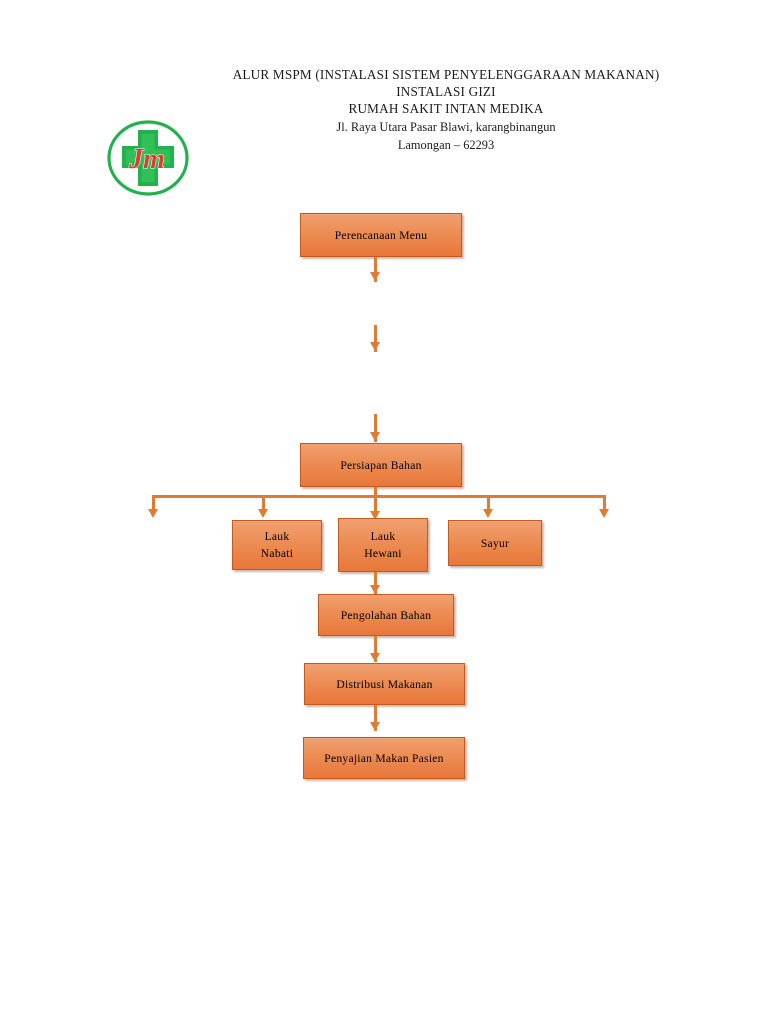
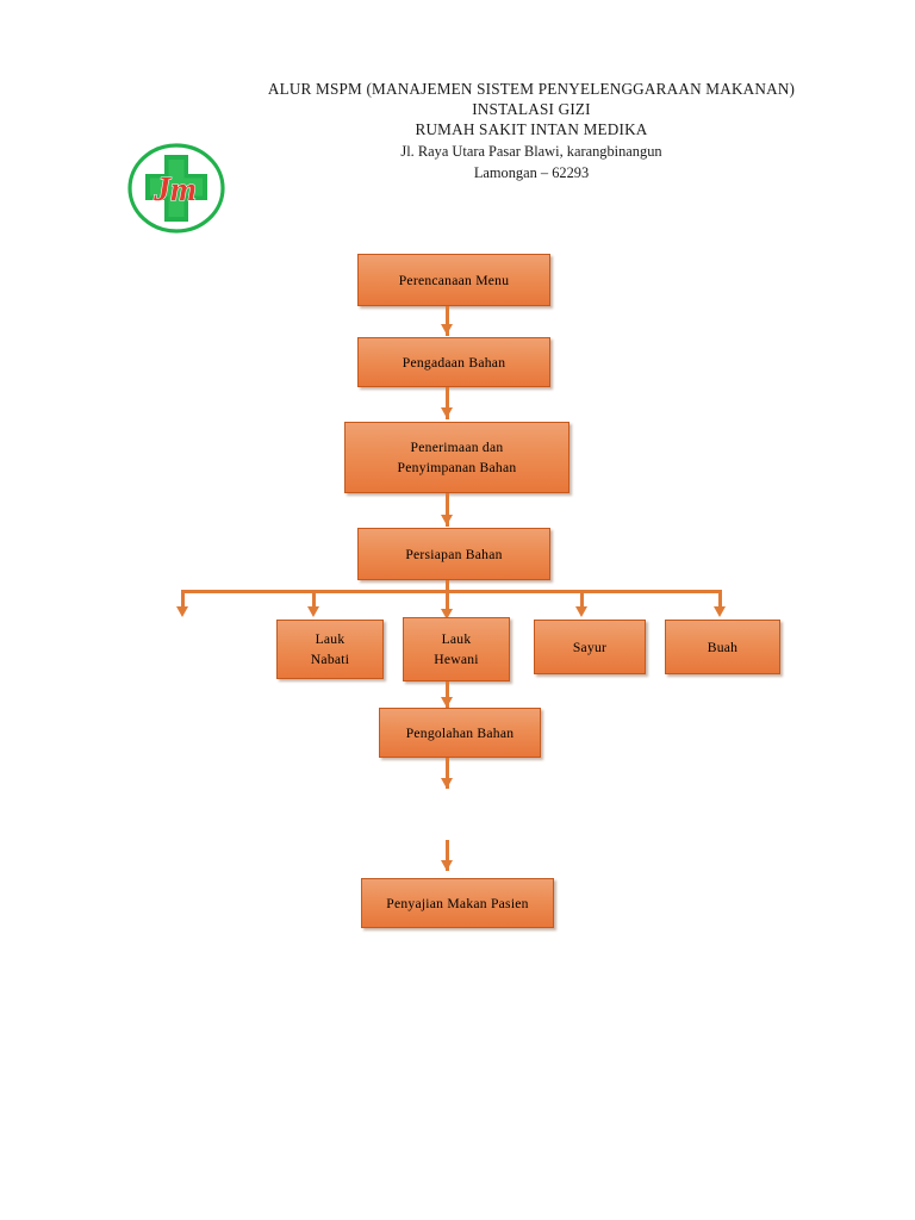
  Jm
- ALUR MSPM (INSTALASI SISTEM PENYELENGGARAAN MAKANAN)
+ ALUR MSPM (MANAJEMEN SISTEM PENYELENGGARAAN MAKANAN)
  INSTALASI GIZI
  RUMAH SAKIT INTAN MEDIKA
  Jl. Raya Utara Pasar Blawi, karangbinangun
  Lamongan – 62293
  Perencanaan Menu
+ Pengadaan Bahan
+ Penerimaan dan
+ Penyimpanan Bahan
  Persiapan Bahan
  Lauk
  Nabati
  Lauk
  Hewani
  Sayur
+ Buah
  Pengolahan Bahan
- Distribusi Makanan
  Penyajian Makan Pasien
